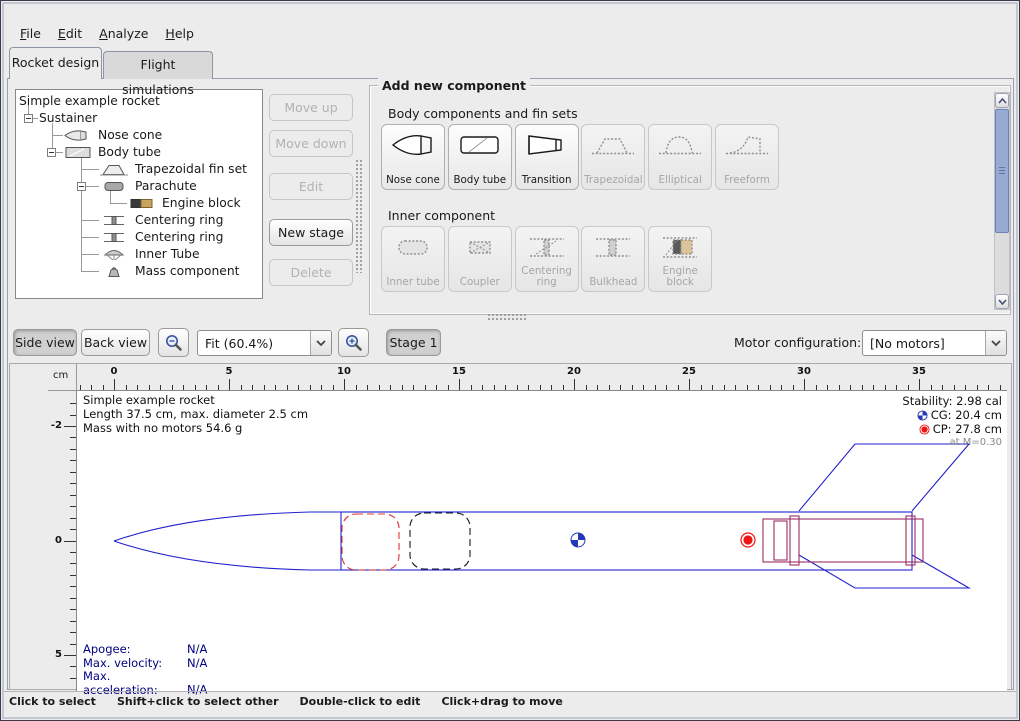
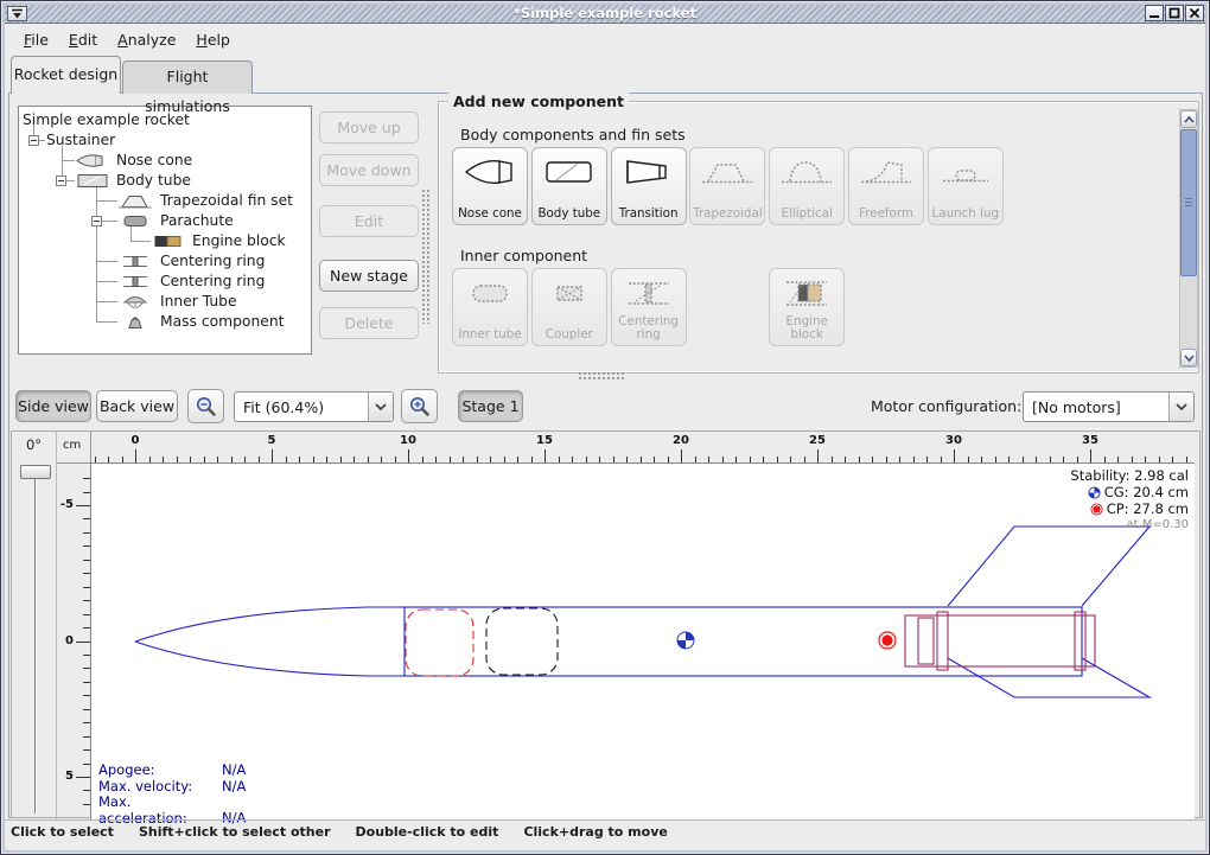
+ *Simple example rocket
  File
  Edit
  Analyze
  Help
  Rocket design
  Flight simulations
  Sustainer
  Nose cone
  Body tube
  Trapezoidal fin set
  Parachute
  Engine block
  Centering ring
  Centering ring
  Inner Tube
  Mass component
  Move up
  Move down
  Edit
  New stage
  Delete
  Add new component
  Body components and fin sets
  Nose cone
  Body tube
  Transition
  Trapezoidal
  Elliptical
  Freeform
+ Launch lug
  Inner component
  Inner tube
  Coupler
  Centering ring
- Bulkhead
  Engine block
  Side view
  Back view
  Fit (60.4%)
  Stage 1
  Motor configuration:
  [No motors]
+ 0°
  cm
  0
  5
  10
  15
  20
  25
  30
  35
- -2
+ -5
  0
  5
- Simple example rocket
- Length 37.5 cm, max. diameter 2.5 cm
- Mass with no motors 54.6 g
  Stability: 2.98 cal
  CG: 20.4 cm
  CP: 27.8 cm
  at M=0.30
  Apogee: N/A
  Max. velocity: N/A
  Click to select Shift+click to select other Double-click to edit Click+drag to move
